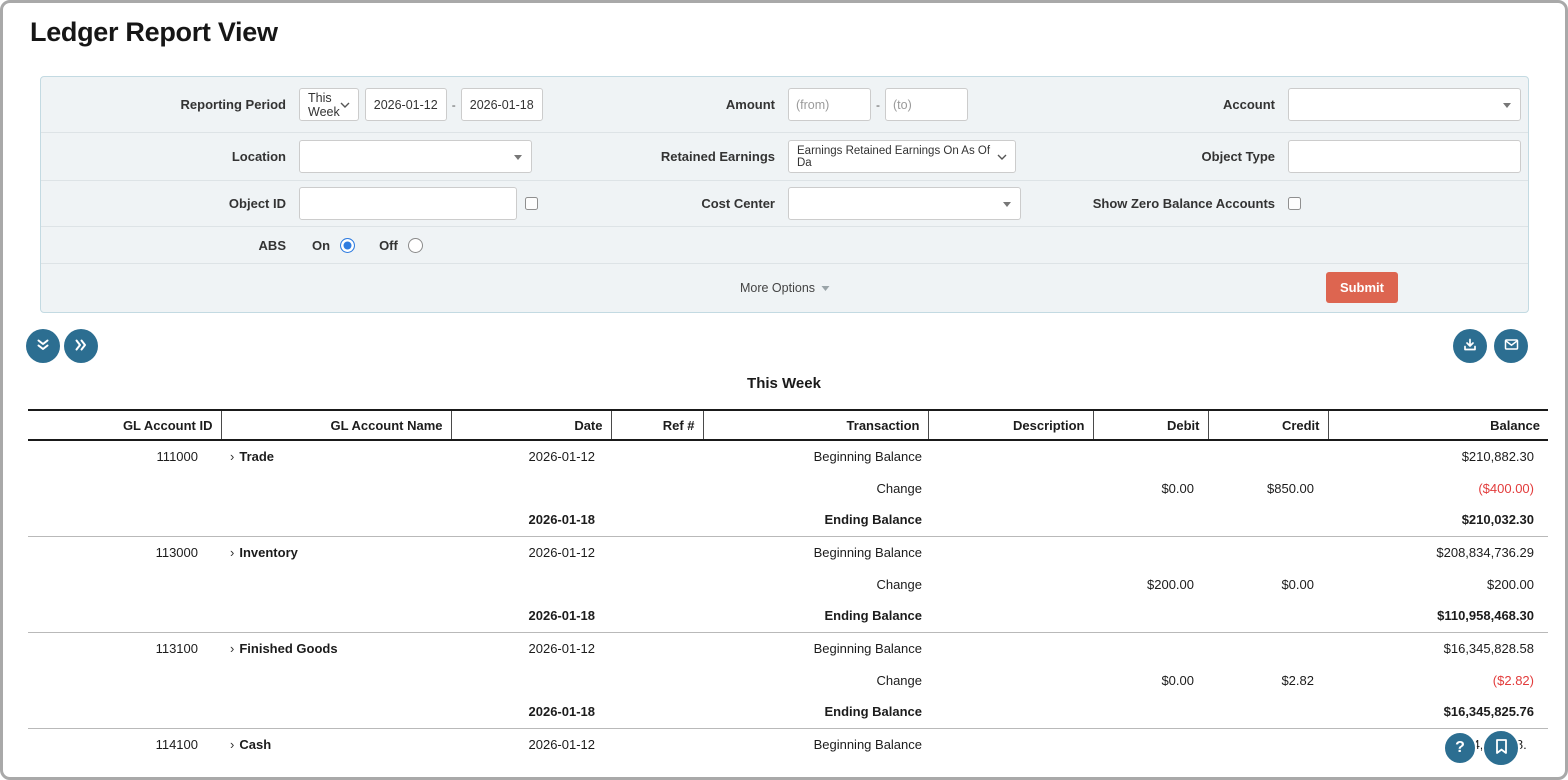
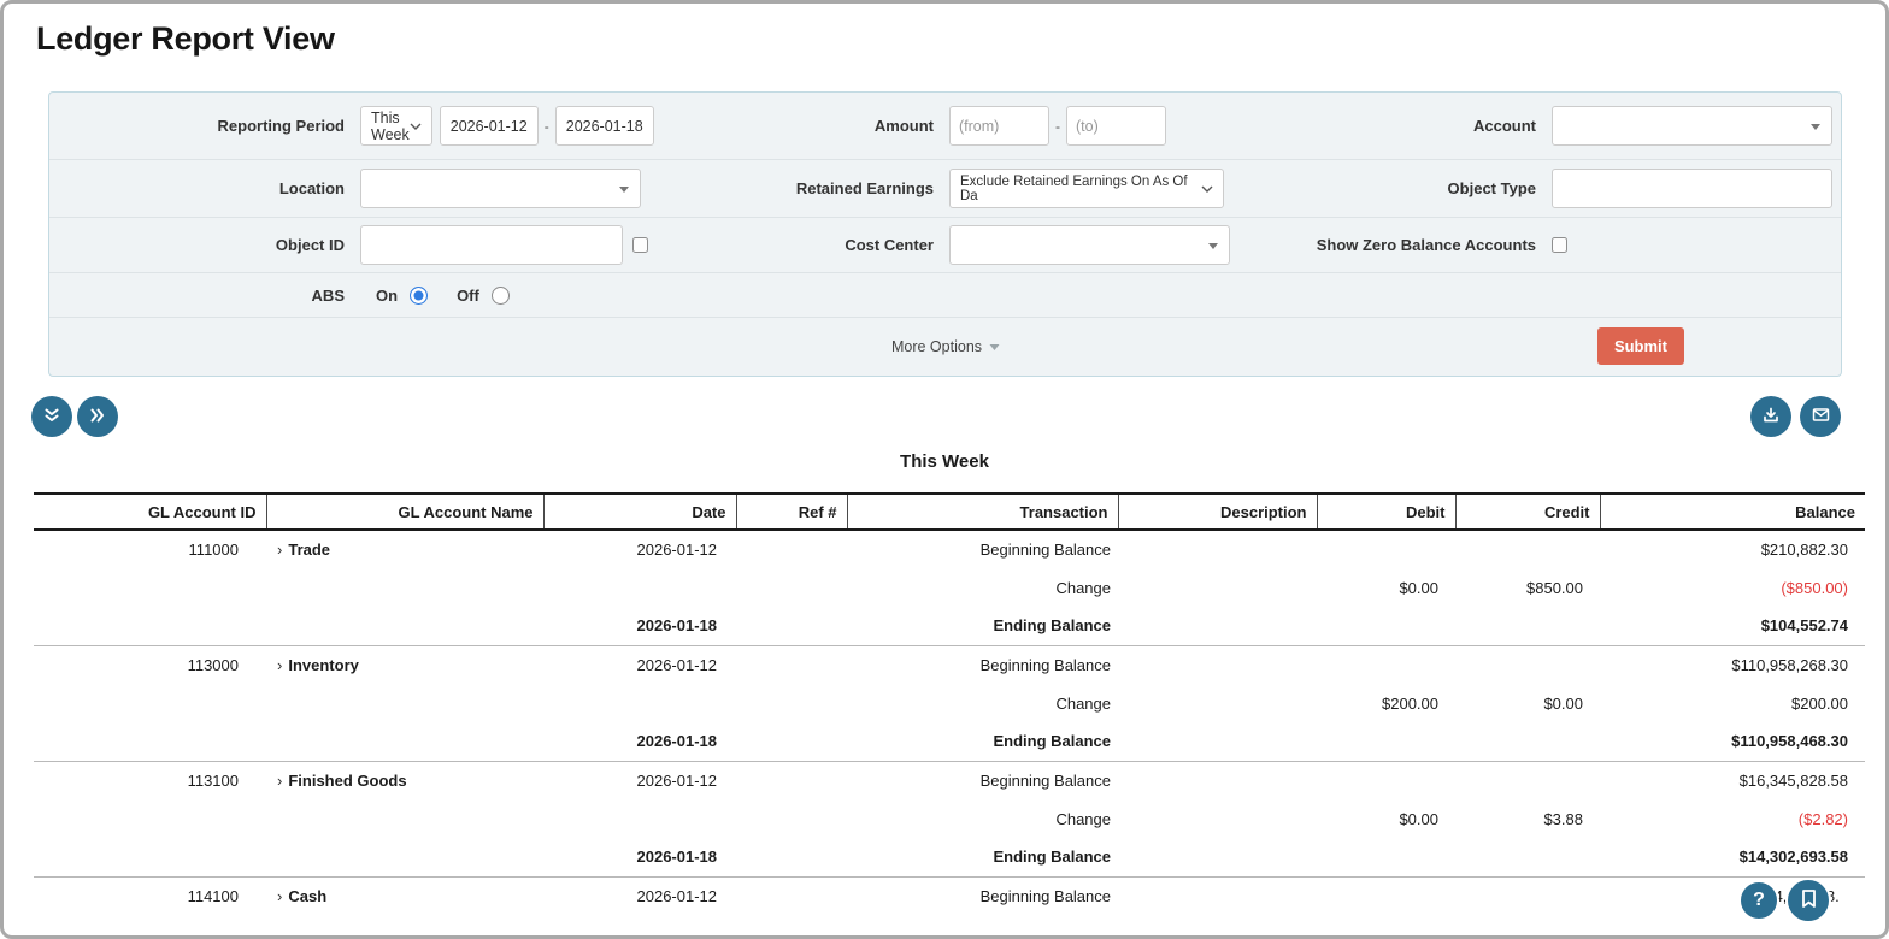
  Ledger Report View
  Reporting Period
  This Week
  2026-01-12
  -
  2026-01-18
  Amount
  (from)
  -
  (to)
  Account
  Location
  Retained Earnings
- Earnings Retained Earnings On As Of Da
+ Exclude Retained Earnings On As Of Da
  Object Type
  Object ID
  Cost Center
  Show Zero Balance Accounts
  ABS
  On
  Off
  More Options
  Submit
  This Week
  GL Account ID	GL Account Name	Date	Ref #	Transaction	Description	Debit	Credit	Balance
  111000	› Trade	2026-01-12		Beginning Balance				$210,882.30
- 				Change		$0.00	$850.00	($400.00)
+ 				Change		$0.00	$850.00	($850.00)
- 		2026-01-18		Ending Balance				$210,032.30
+ 		2026-01-18		Ending Balance				$104,552.74
- 113000	› Inventory	2026-01-12		Beginning Balance				$208,834,736.29
+ 113000	› Inventory	2026-01-12		Beginning Balance				$110,958,268.30
  				Change		$200.00	$0.00	$200.00
  		2026-01-18		Ending Balance				$110,958,468.30
  113100	› Finished Goods	2026-01-12		Beginning Balance				$16,345,828.58
- 				Change		$0.00	$2.82	($2.82)
+ 				Change		$0.00	$3.88	($2.82)
- 		2026-01-18		Ending Balance				$16,345,825.76
+ 		2026-01-18		Ending Balance				$14,302,693.58
  114100	› Cash	2026-01-12		Beginning Balance				.
  ?
